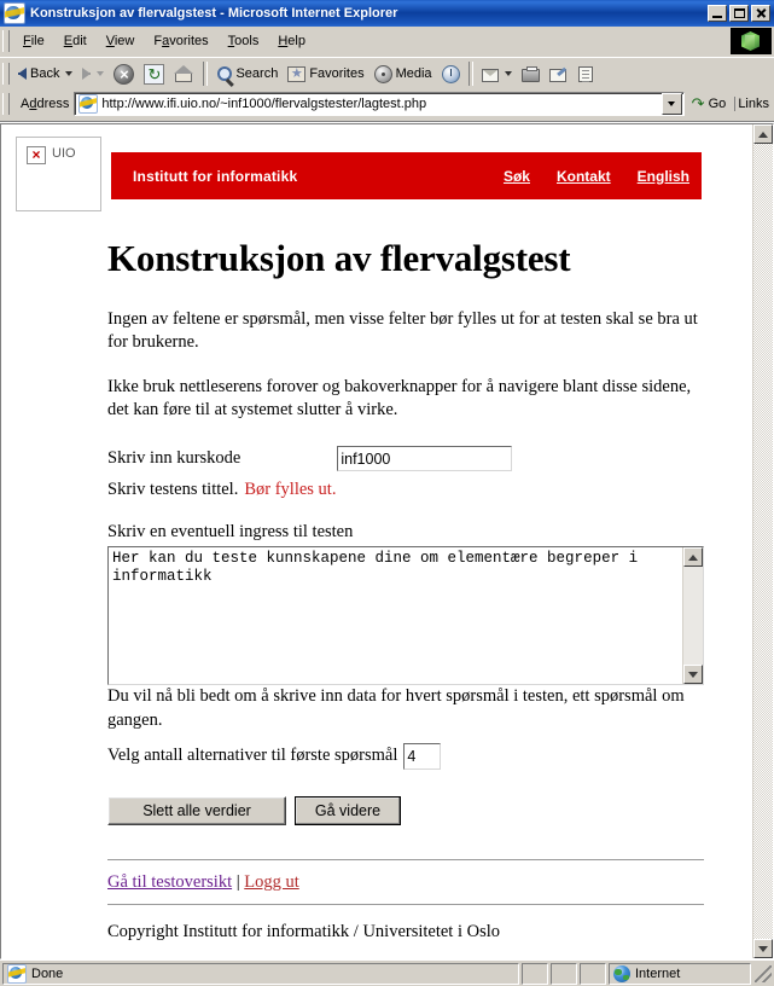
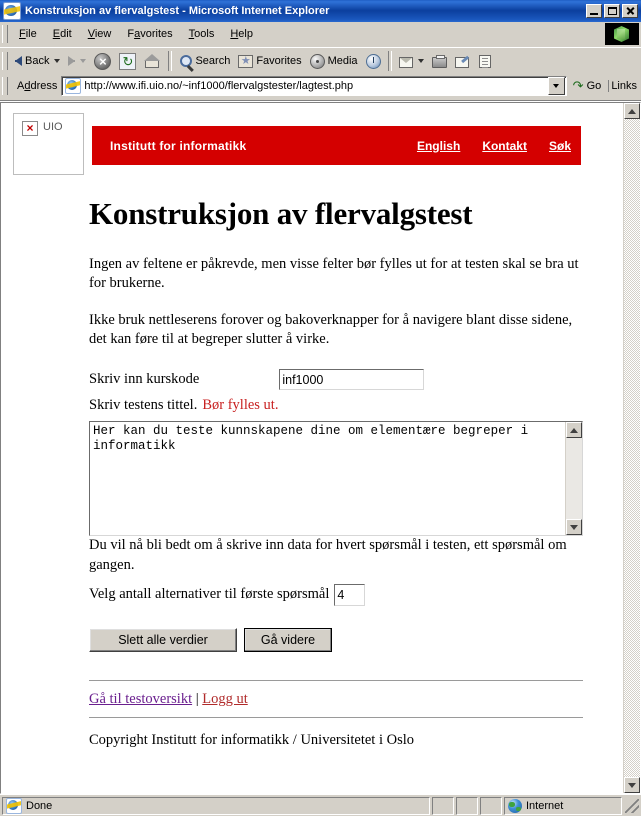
  Konstruksjon av flervalgstest - Microsoft Internet Explorer
  File
  Edit
  View
  Favorites
  Tools
  Help
  Back
  Search
  Favorites
  Media
  Address
  http://www.ifi.uio.no/~inf1000/flervalgstester/lagtest.php
  Go
  Links
  UIO
  Institutt for informatikk
- Søk
+ English
  Kontakt
- English
+ Søk
  Konstruksjon av flervalgstest
- Ingen av feltene er spørsmål, men visse felter bør fylles ut for at testen skal se bra ut for brukerne.
+ Ingen av feltene er påkrevde, men visse felter bør fylles ut for at testen skal se bra ut for brukerne.
- Ikke bruk nettleserens forover og bakoverknapper for å navigere blant disse sidene, det kan føre til at systemet slutter å virke.
+ Ikke bruk nettleserens forover og bakoverknapper for å navigere blant disse sidene, det kan føre til at begreper slutter å virke.
  Skriv inn kurskode
  inf1000
  Skriv testens tittel.
  Bør fylles ut.
- Skriv en eventuell ingress til testen
  Her kan du teste kunnskapene dine om elementære begreper i informatikk
  Du vil nå bli bedt om å skrive inn data for hvert spørsmål i testen, ett spørsmål om gangen.
  Velg antall alternativer til første spørsmål
  4
  Slett alle verdier
  Gå videre
  Gå til testoversikt | Logg ut
  Copyright Institutt for informatikk / Universitetet i Oslo
  Done
  Internet
